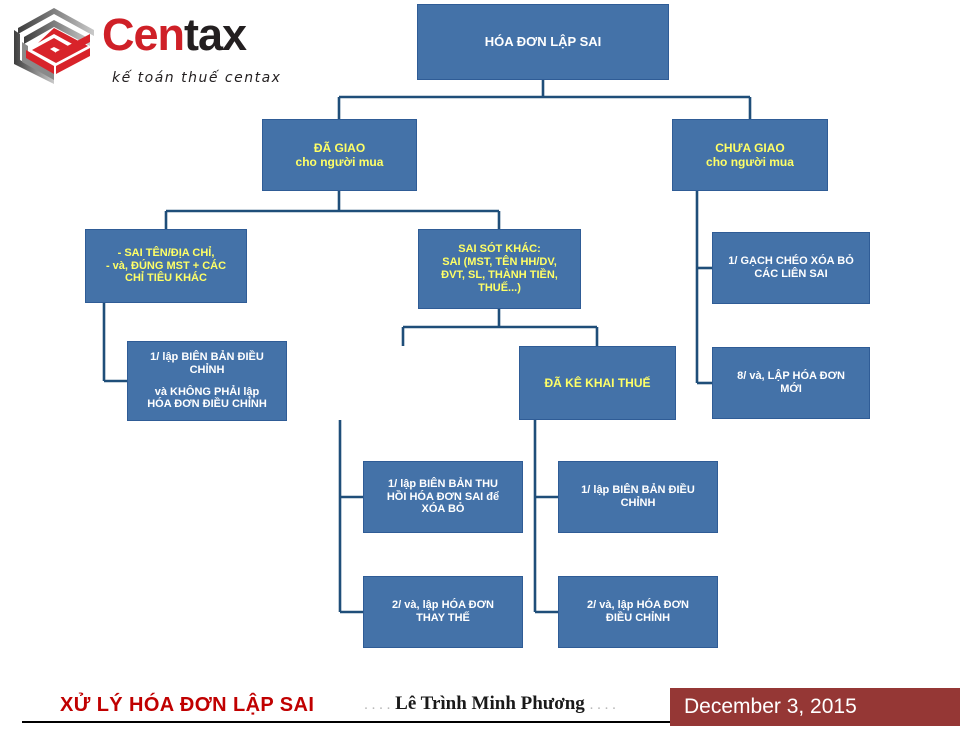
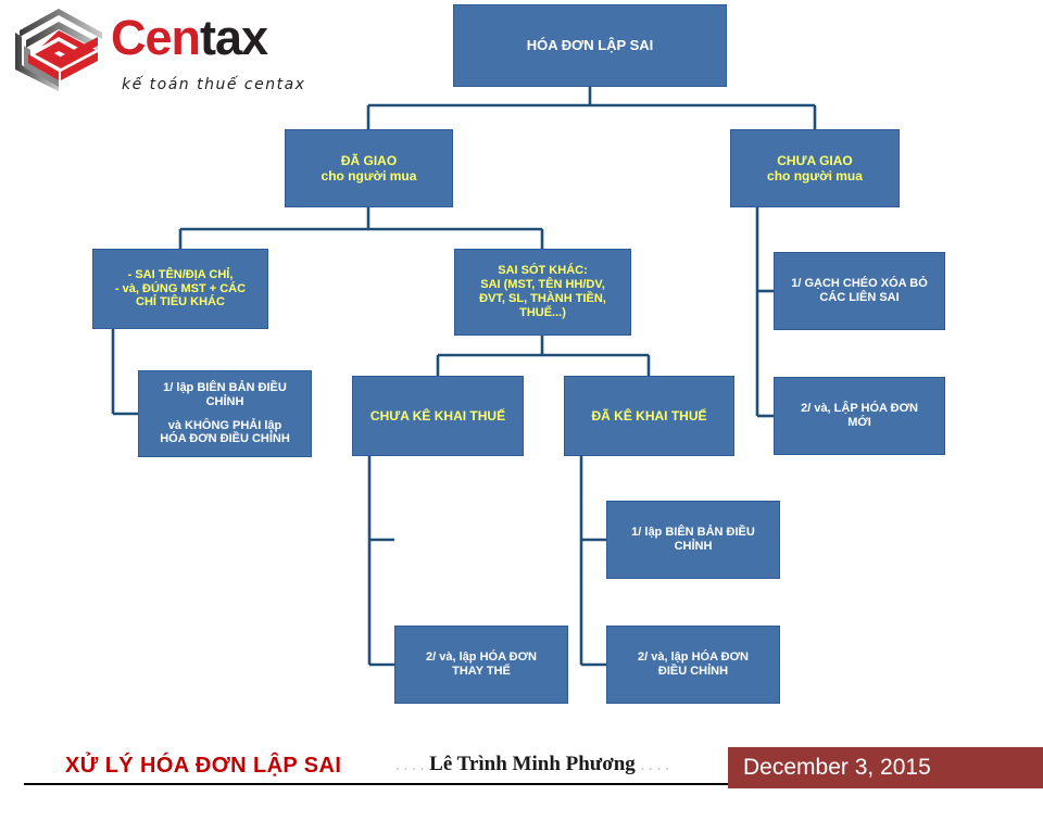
  Centax
  kế toán thuế centax
  HÓA ĐƠN LẬP SAI
  ĐÃ GIAO
  cho người mua
  CHƯA GIAO
  cho người mua
  - SAI TÊN/ĐỊA CHỈ,
  - và, ĐÚNG MST + CÁC
  CHỈ TIÊU KHÁC
  SAI SÓT KHÁC:
  SAI (MST, TÊN HH/DV,
  ĐVT, SL, THÀNH TIỀN,
  THUẾ...)
  1/ GẠCH CHÉO XÓA BỎ
  CÁC LIÊN SAI
- 8/ và, LẬP HÓA ĐƠN
+ 2/ và, LẬP HÓA ĐƠN
  MỚI
  1/ lập BIÊN BẢN ĐIỀU
  CHỈNH
  và KHÔNG PHẢI lập
  HÓA ĐƠN ĐIỀU CHỈNH
+ CHƯA KÊ KHAI THUẾ
  ĐÃ KÊ KHAI THUẾ
- 1/ lập BIÊN BẢN THU
- HỒI HÓA ĐƠN SAI để
- XÓA BỎ
  1/ lập BIÊN BẢN ĐIỀU
  CHỈNH
  2/ và, lập HÓA ĐƠN
  THAY THẾ
  2/ và, lập HÓA ĐƠN
  ĐIỀU CHỈNH
  XỬ LÝ HÓA ĐƠN LẬP SAI
  . . . . Lê Trình Minh Phương . . . .
  December 3, 2015
